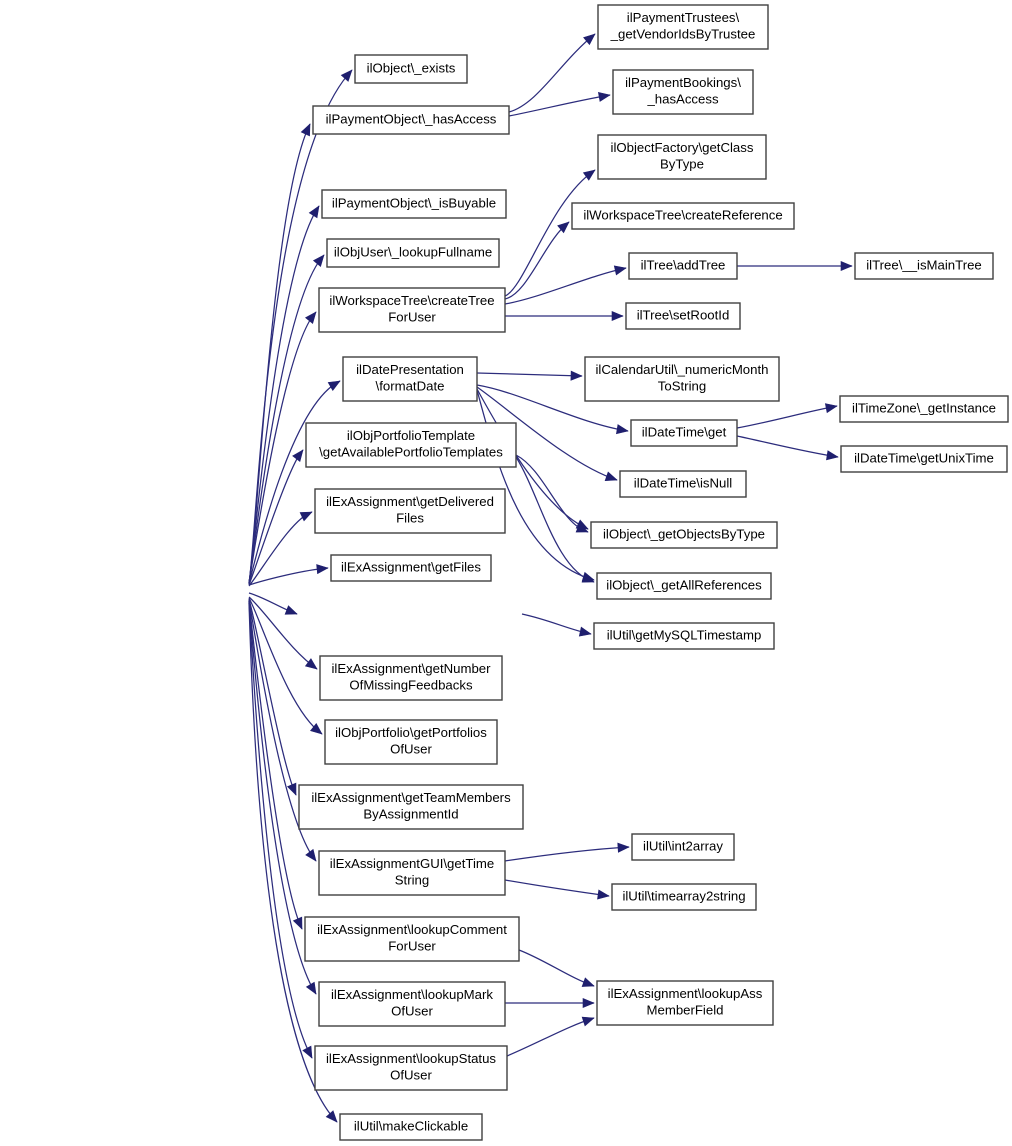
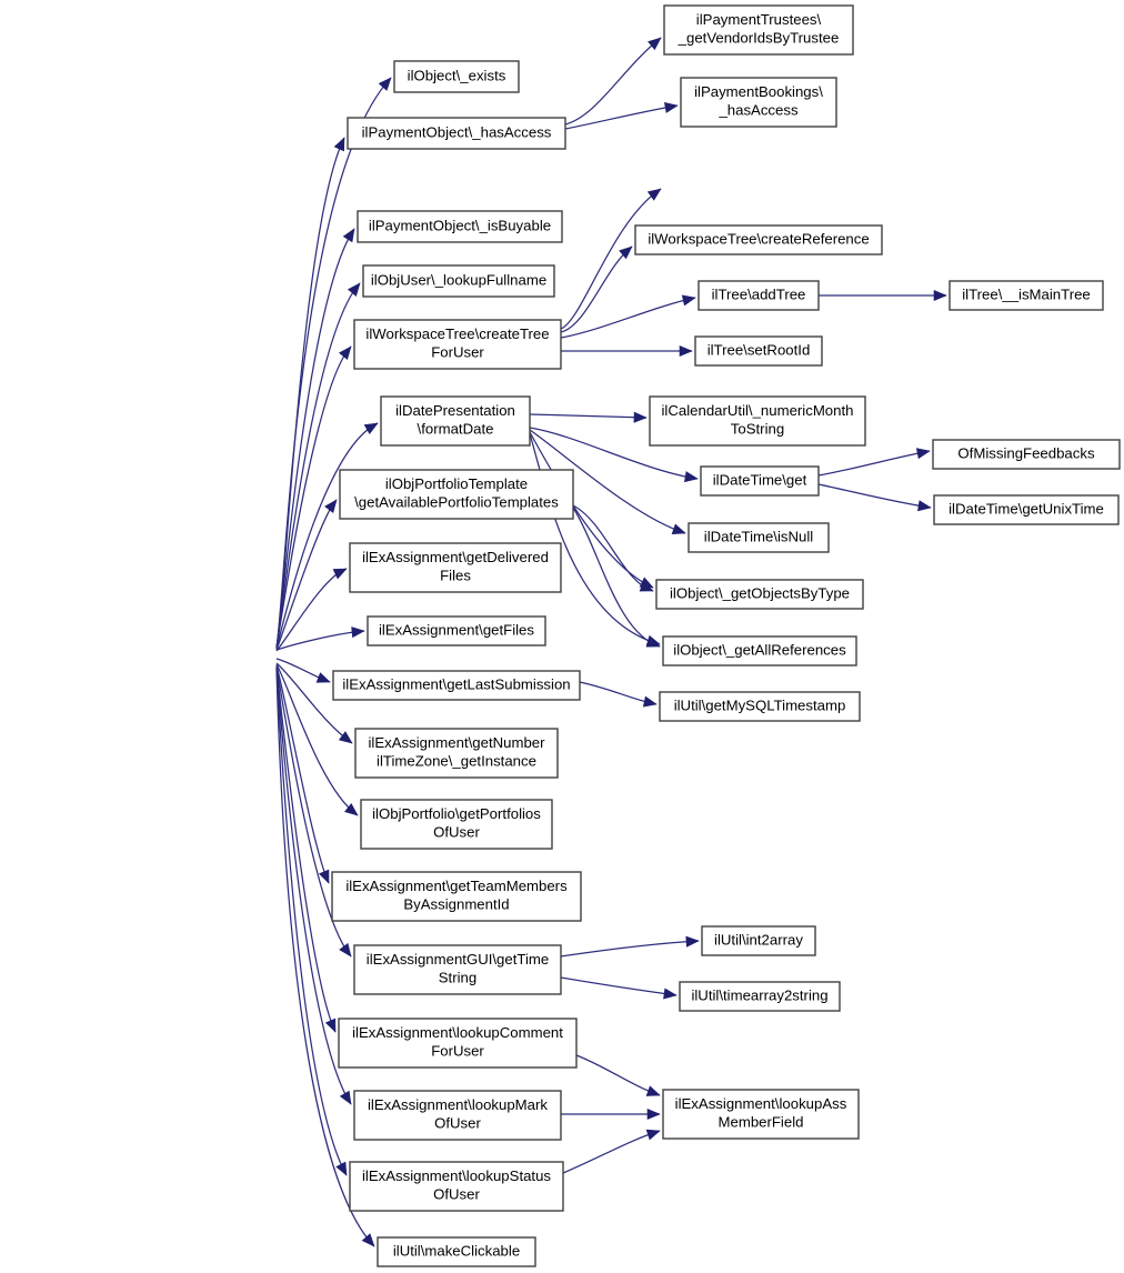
  ilObject\_exists
  ilPaymentObject\_hasAccess
  ilPaymentObject\_isBuyable
  ilObjUser\_lookupFullname
  ilWorkspaceTree\createTree
  ForUser
  ilDatePresentation
  \formatDate
  ilObjPortfolioTemplate
  \getAvailablePortfolioTemplates
  ilExAssignment\getDelivered
  Files
  ilExAssignment\getFiles
+ ilExAssignment\getLastSubmission
  ilExAssignment\getNumber
- OfMissingFeedbacks
+ ilTimeZone\_getInstance
  ilObjPortfolio\getPortfolios
  OfUser
  ilExAssignment\getTeamMembers
  ByAssignmentId
  ilExAssignmentGUI\getTime
  String
  ilExAssignment\lookupComment
  ForUser
  ilExAssignment\lookupMark
  OfUser
  ilExAssignment\lookupStatus
  OfUser
  ilUtil\makeClickable
  ilPaymentTrustees\
  _getVendorIdsByTrustee
  ilPaymentBookings\
  _hasAccess
- ilObjectFactory\getClass
- ByType
  ilWorkspaceTree\createReference
  ilTree\addTree
  ilTree\setRootId
  ilCalendarUtil\_numericMonth
  ToString
  ilDateTime\get
  ilDateTime\isNull
  ilObject\_getObjectsByType
  ilObject\_getAllReferences
  ilUtil\getMySQLTimestamp
  ilUtil\int2array
  ilUtil\timearray2string
  ilExAssignment\lookupAss
  MemberField
  ilTree\__isMainTree
- ilTimeZone\_getInstance
+ OfMissingFeedbacks
  ilDateTime\getUnixTime
